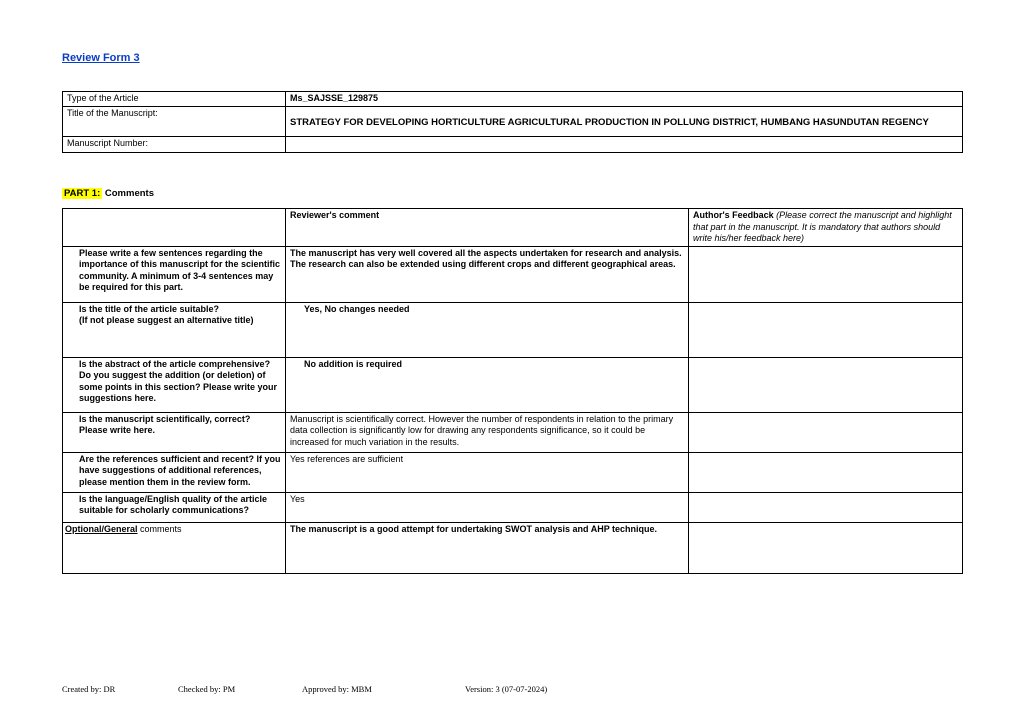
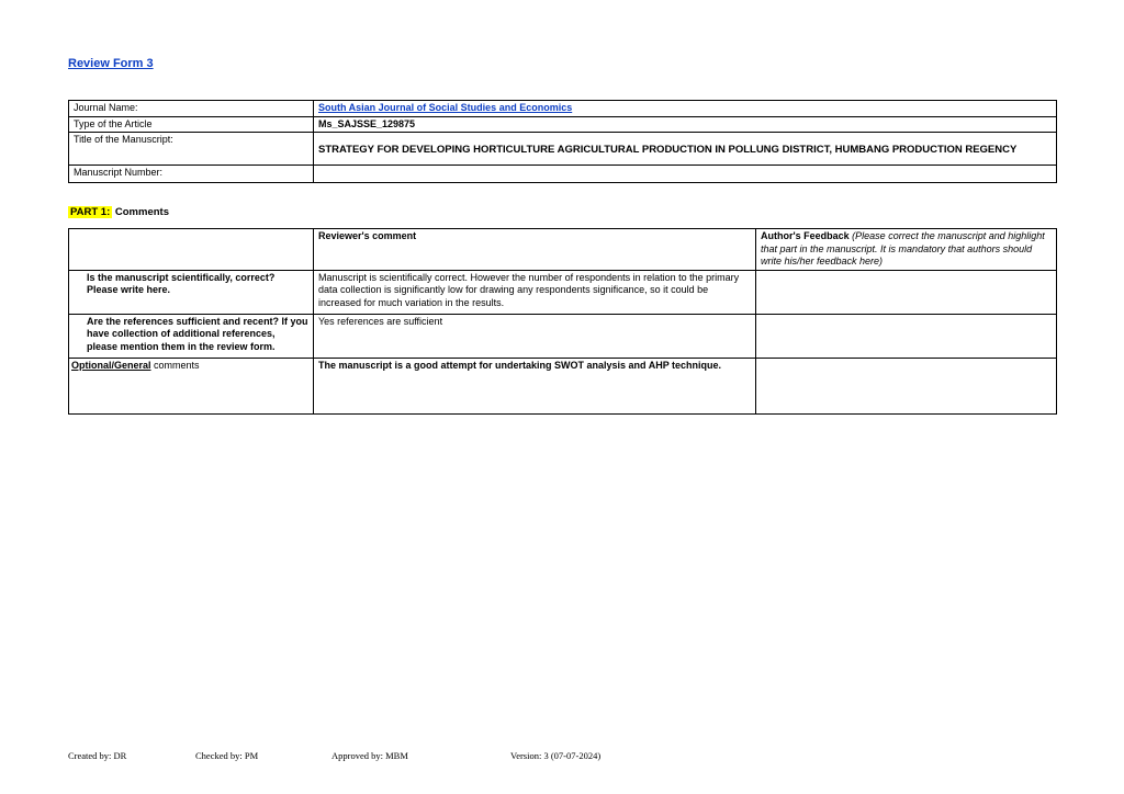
  Review Form 3
+ Journal Name:	South Asian Journal of Social Studies and Economics
  Type of the Article	Ms_SAJSSE_129875
- Title of the Manuscript:	STRATEGY FOR DEVELOPING HORTICULTURE AGRICULTURAL PRODUCTION IN POLLUNG DISTRICT, HUMBANG HASUNDUTAN REGENCY
+ Title of the Manuscript:	STRATEGY FOR DEVELOPING HORTICULTURE AGRICULTURAL PRODUCTION IN POLLUNG DISTRICT, HUMBANG PRODUCTION REGENCY
  Manuscript Number:
  PART 1: Comments
  	Reviewer's comment	Author's Feedback (Please correct the manuscript and highlight that part in the manuscript. It is mandatory that authors should write his/her feedback here)
- Please write a few sentences regarding the importance of this manuscript for the scientific community. A minimum of 3-4 sentences may be required for this part.	The manuscript has very well covered all the aspects undertaken for research and analysis. The research can also be extended using different crops and different geographical areas.
- Is the title of the article suitable? (If not please suggest an alternative title)	Yes, No changes needed
- Is the abstract of the article comprehensive? Do you suggest the addition (or deletion) of some points in this section? Please write your suggestions here.	No addition is required
  Is the manuscript scientifically, correct? Please write here.	Manuscript is scientifically correct. However the number of respondents in relation to the primary data collection is significantly low for drawing any respondents significance, so it could be increased for much variation in the results.
- Are the references sufficient and recent? If you have suggestions of additional references, please mention them in the review form.	Yes references are sufficient
+ Are the references sufficient and recent? If you have collection of additional references, please mention them in the review form.	Yes references are sufficient
- Is the language/English quality of the article suitable for scholarly communications?	Yes
  Optional/General comments	The manuscript is a good attempt for undertaking SWOT analysis and AHP technique.
  Created by: DR
  Checked by: PM
  Approved by: MBM
  Version: 3 (07-07-2024)
